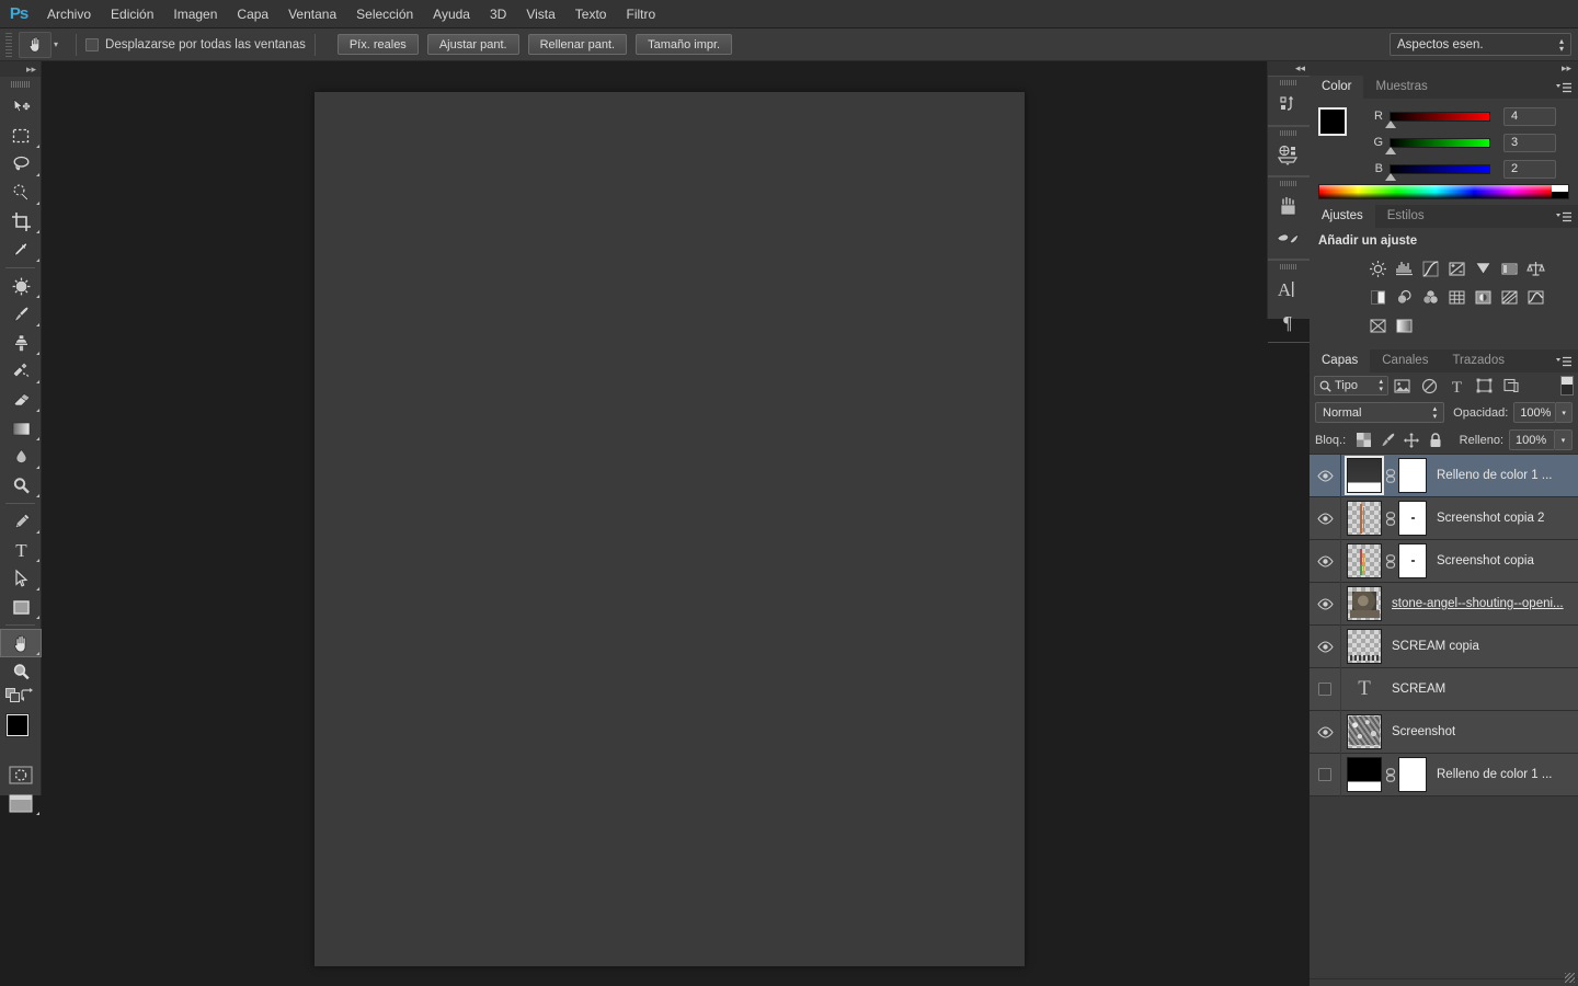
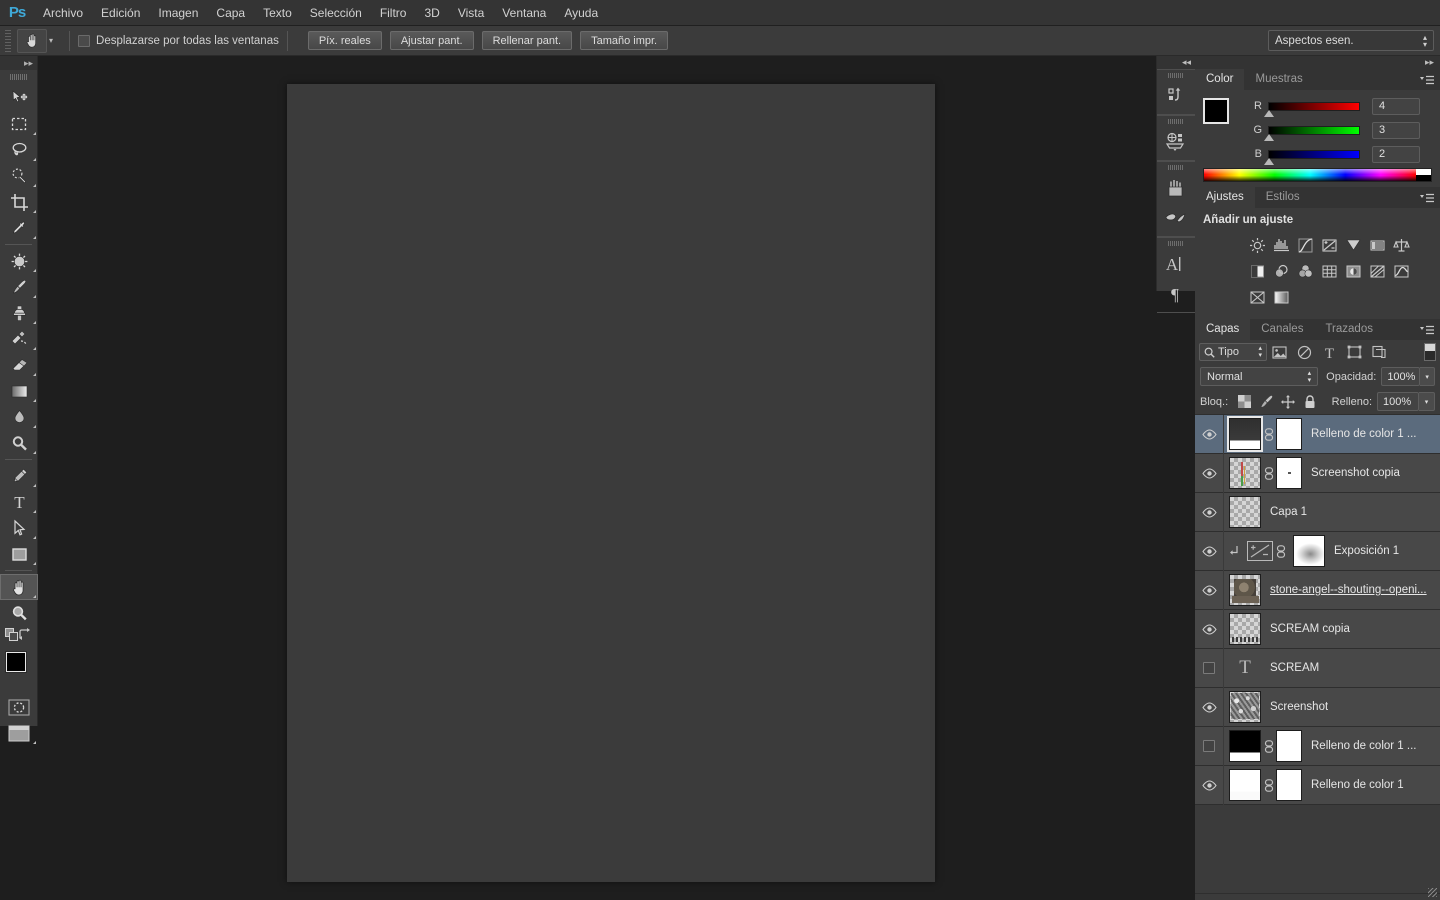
  Ps
  Archivo
  Edición
  Imagen
  Capa
- Ventana
+ Texto
  Selección
- Ayuda
+ Filtro
  3D
  Vista
- Texto
+ Ventana
- Filtro
+ Ayuda
  ▾
  Desplazarse por todas las ventanas
  Píx. reales
  Ajustar pant.
  Rellenar pant.
  Tamaño impr.
  Aspectos esen.
  ▴
  ▾
  ▸▸
  T
  ◂◂
  A
  ¶
  ▸▸
  Color
  Muestras
  R
  4
  G
  3
  B
  2
  Ajustes
  Estilos
  Añadir un ajuste
  Capas
  Canales
  Trazados
  Tipo
  T
  Normal
  Opacidad:
  100%
  Bloq.:
  Relleno:
  100%
  Relleno de color 1 ...
- Screenshot copia 2
  Screenshot copia
+ Capa 1
+ Exposición 1
  stone-angel--shouting--openi...
  SCREAM copia
  T
  SCREAM
  Screenshot
  Relleno de color 1 ...
+ Relleno de color 1
